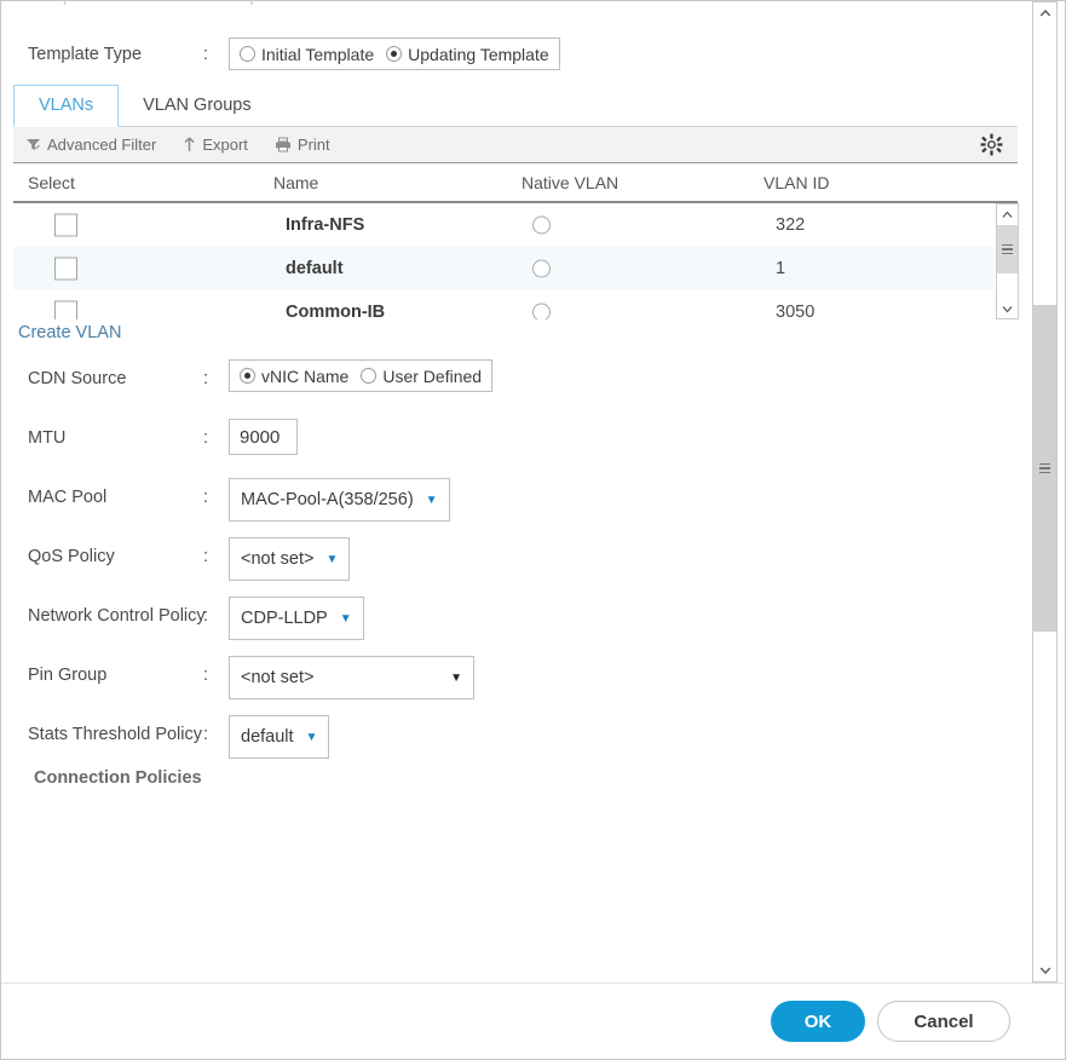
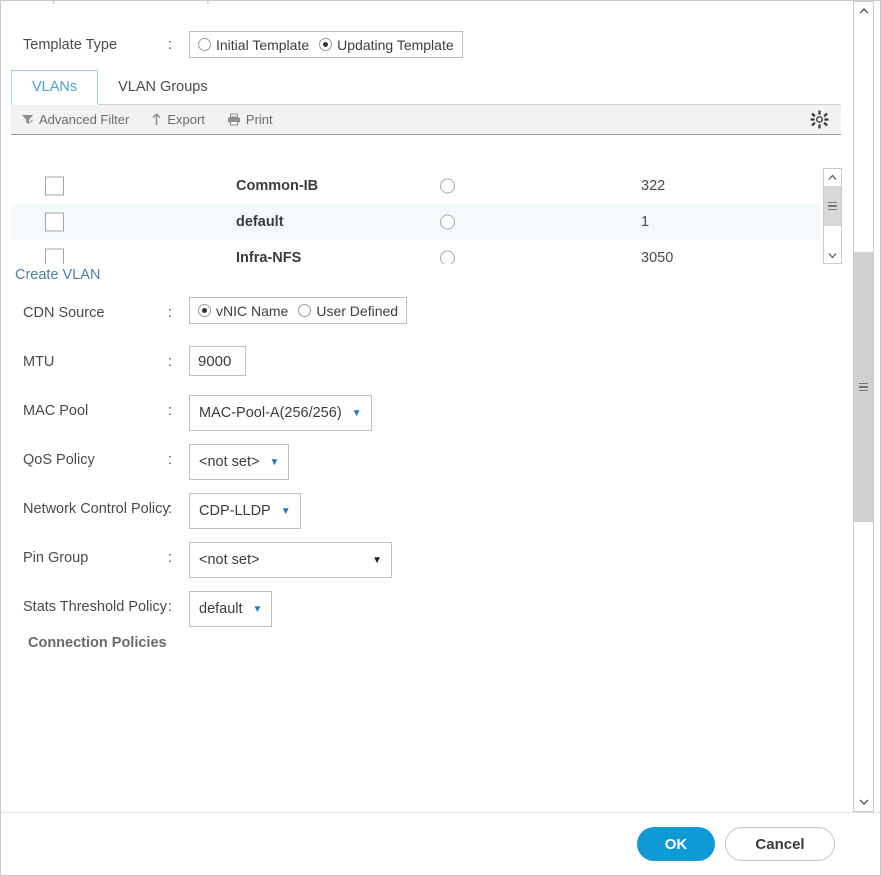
  Template Type
  :
  Initial Template
  Updating Template
  VLANs
  VLAN Groups
  Advanced Filter
  Export
  Print
- Select
- Name
- Native VLAN
- VLAN ID
- Infra-NFS
+ Common-IB
  322
  default
  1
- Common-IB
+ Infra-NFS
  3050
  Create VLAN
  CDN Source
  :
  vNIC Name
  User Defined
  MTU
  :
  9000
  MAC Pool
  :
- MAC-Pool-A(358/256)
+ MAC-Pool-A(256/256)
  ▼
  QoS Policy
  :
  <not set>
  ▼
  Network Control Policy
  :
  CDP-LLDP
  ▼
  Pin Group
  :
  <not set>
  ▼
  Stats Threshold Policy
  :
  default
  ▼
  Connection Policies
  OK
  Cancel
